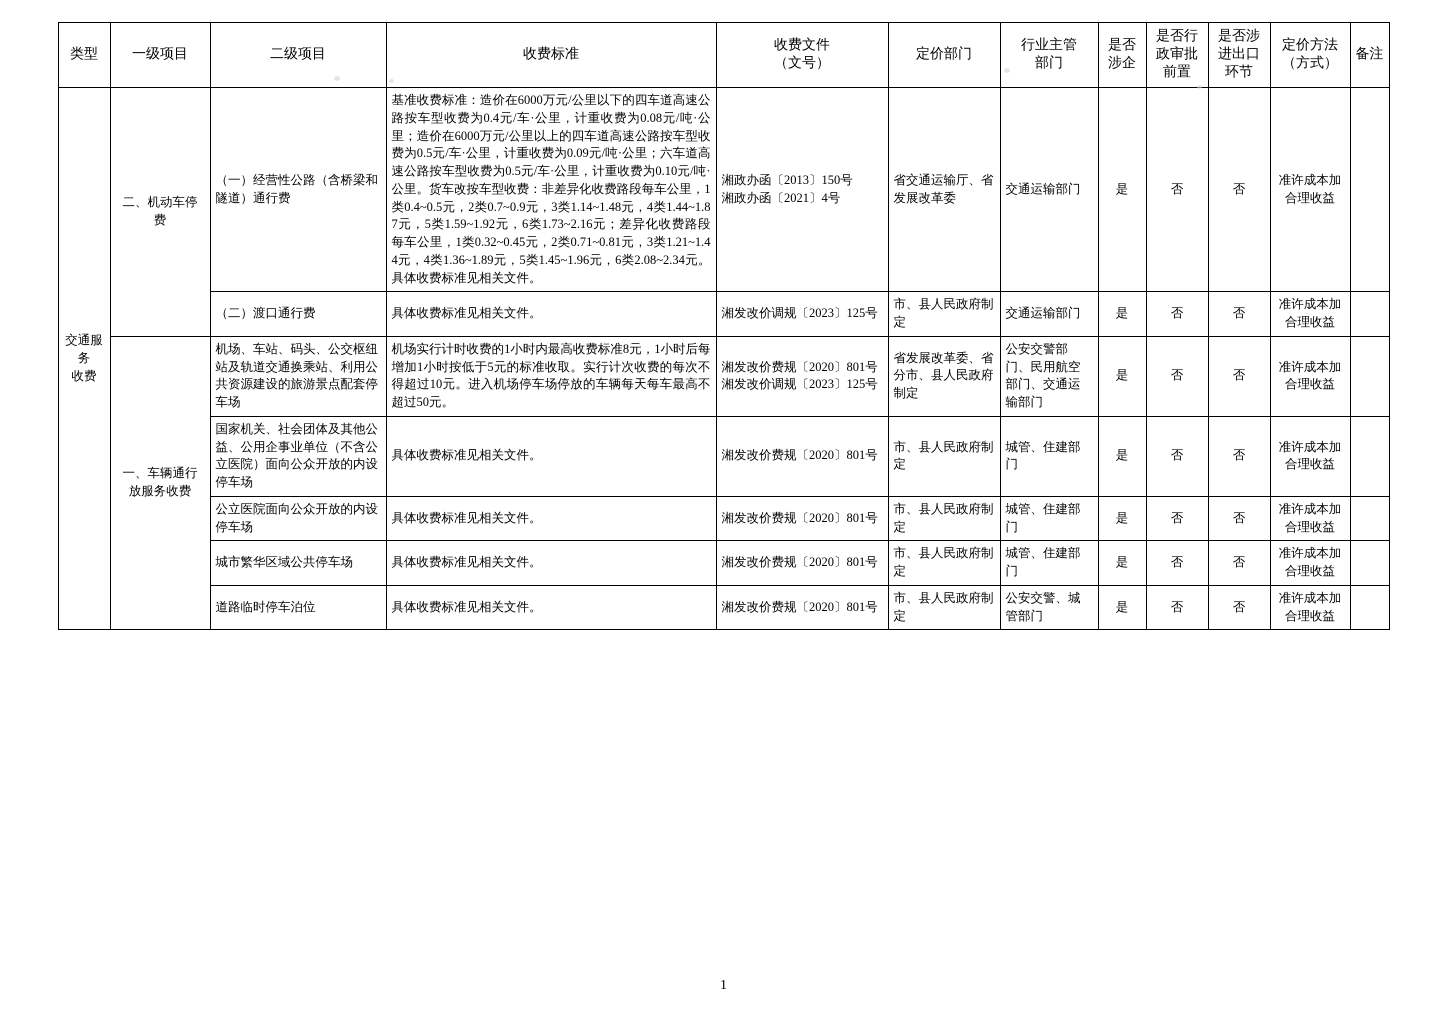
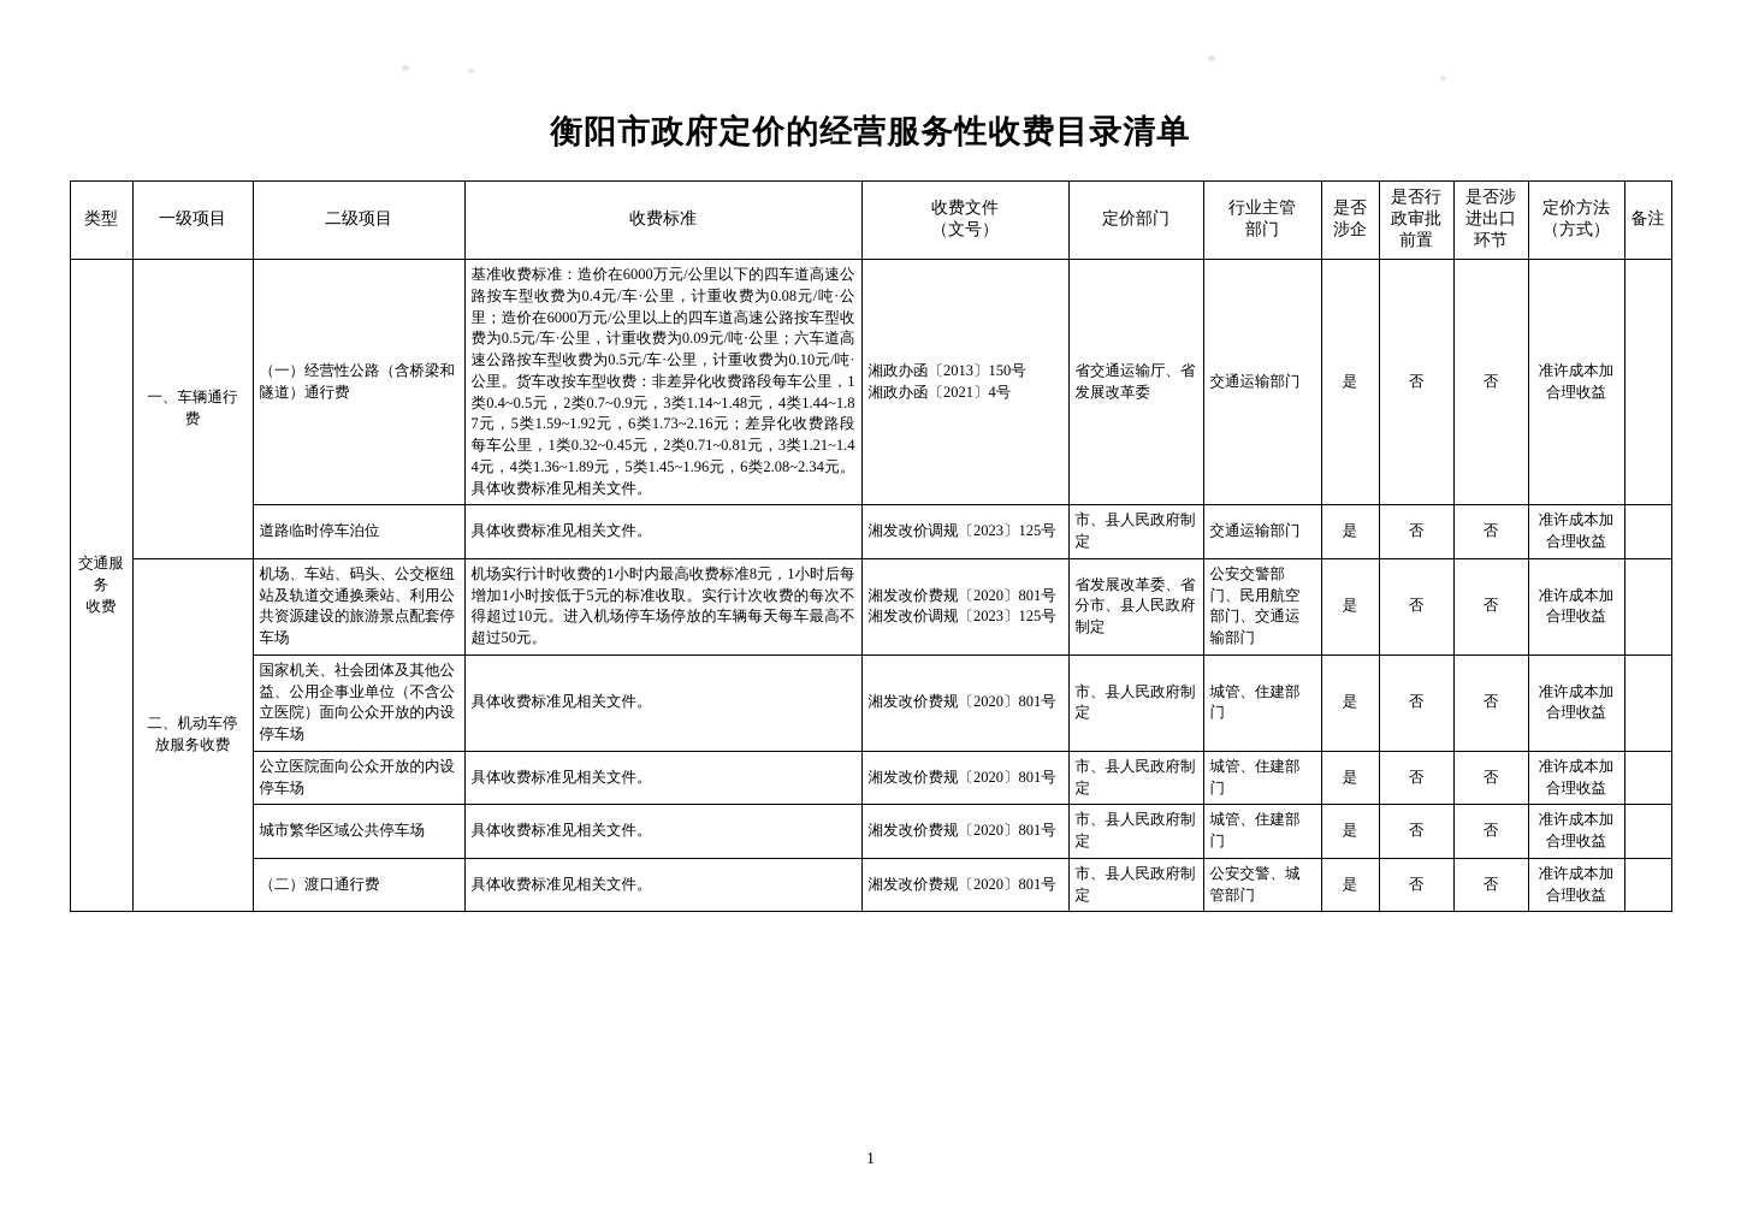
+ 衡阳市政府定价的经营服务性收费目录清单
  类型	一级项目	二级项目	收费标准	收费文件 （文号）	定价部门	行业主管 部门	是否 涉企	是否行 政审批 前置	是否涉 进出口 环节	定价方法 （方式）	备注
- 交通服务 收费	二、机动车停 费	（一）经营性公路（含桥梁和隧道）通行费	基准收费标准：造价在6000万元/公里以下的四车道高速公路按车型收费为0.4元/车·公里，计重收费为0.08元/吨·公里；造价在6000万元/公里以上的四车道高速公路按车型收费为0.5元/车·公里，计重收费为0.09元/吨·公里；六车道高速公路按车型收费为0.5元/车·公里，计重收费为0.10元/吨·公里。货车改按车型收费：非差异化收费路段每车公里，1类0.4~0.5元，2类0.7~0.9元，3类1.14~1.48元，4类1.44~1.87元，5类1.59~1.92元，6类1.73~2.16元；差异化收费路段每车公里，1类0.32~0.45元，2类0.71~0.81元，3类1.21~1.44元，4类1.36~1.89元，5类1.45~1.96元，6类2.08~2.34元。具体收费标准见相关文件。	湘政办函〔2013〕150号 湘政办函〔2021〕4号	省交通运输厅、省发展改革委	交通运输部门	是	否	否	准许成本加合理收益
+ 交通服务 收费	一、车辆通行 费	（一）经营性公路（含桥梁和隧道）通行费	基准收费标准：造价在6000万元/公里以下的四车道高速公路按车型收费为0.4元/车·公里，计重收费为0.08元/吨·公里；造价在6000万元/公里以上的四车道高速公路按车型收费为0.5元/车·公里，计重收费为0.09元/吨·公里；六车道高速公路按车型收费为0.5元/车·公里，计重收费为0.10元/吨·公里。货车改按车型收费：非差异化收费路段每车公里，1类0.4~0.5元，2类0.7~0.9元，3类1.14~1.48元，4类1.44~1.87元，5类1.59~1.92元，6类1.73~2.16元；差异化收费路段每车公里，1类0.32~0.45元，2类0.71~0.81元，3类1.21~1.44元，4类1.36~1.89元，5类1.45~1.96元，6类2.08~2.34元。具体收费标准见相关文件。	湘政办函〔2013〕150号 湘政办函〔2021〕4号	省交通运输厅、省发展改革委	交通运输部门	是	否	否	准许成本加合理收益
- （二）渡口通行费	具体收费标准见相关文件。	湘发改价调规〔2023〕125号	市、县人民政府制定	交通运输部门	是	否	否	准许成本加合理收益
+ 道路临时停车泊位	具体收费标准见相关文件。	湘发改价调规〔2023〕125号	市、县人民政府制定	交通运输部门	是	否	否	准许成本加合理收益
- 一、车辆通行 放服务收费	机场、车站、码头、公交枢纽站及轨道交通换乘站、利用公共资源建设的旅游景点配套停车场	机场实行计时收费的1小时内最高收费标准8元，1小时后每增加1小时按低于5元的标准收取。实行计次收费的每次不得超过10元。进入机场停车场停放的车辆每天每车最高不超过50元。	湘发改价费规〔2020〕801号 湘发改价调规〔2023〕125号	省发展改革委、省分市、县人民政府制定	公安交警部门、民用航空部门、交通运输部门	是	否	否	准许成本加合理收益
+ 二、机动车停 放服务收费	机场、车站、码头、公交枢纽站及轨道交通换乘站、利用公共资源建设的旅游景点配套停车场	机场实行计时收费的1小时内最高收费标准8元，1小时后每增加1小时按低于5元的标准收取。实行计次收费的每次不得超过10元。进入机场停车场停放的车辆每天每车最高不超过50元。	湘发改价费规〔2020〕801号 湘发改价调规〔2023〕125号	省发展改革委、省分市、县人民政府制定	公安交警部门、民用航空部门、交通运输部门	是	否	否	准许成本加合理收益
  国家机关、社会团体及其他公益、公用企事业单位（不含公立医院）面向公众开放的内设停车场	具体收费标准见相关文件。	湘发改价费规〔2020〕801号	市、县人民政府制定	城管、住建部门	是	否	否	准许成本加合理收益
  公立医院面向公众开放的内设停车场	具体收费标准见相关文件。	湘发改价费规〔2020〕801号	市、县人民政府制定	城管、住建部门	是	否	否	准许成本加合理收益
  城市繁华区域公共停车场	具体收费标准见相关文件。	湘发改价费规〔2020〕801号	市、县人民政府制定	城管、住建部门	是	否	否	准许成本加合理收益
- 道路临时停车泊位	具体收费标准见相关文件。	湘发改价费规〔2020〕801号	市、县人民政府制定	公安交警、城管部门	是	否	否	准许成本加合理收益
+ （二）渡口通行费	具体收费标准见相关文件。	湘发改价费规〔2020〕801号	市、县人民政府制定	公安交警、城管部门	是	否	否	准许成本加合理收益
  1
